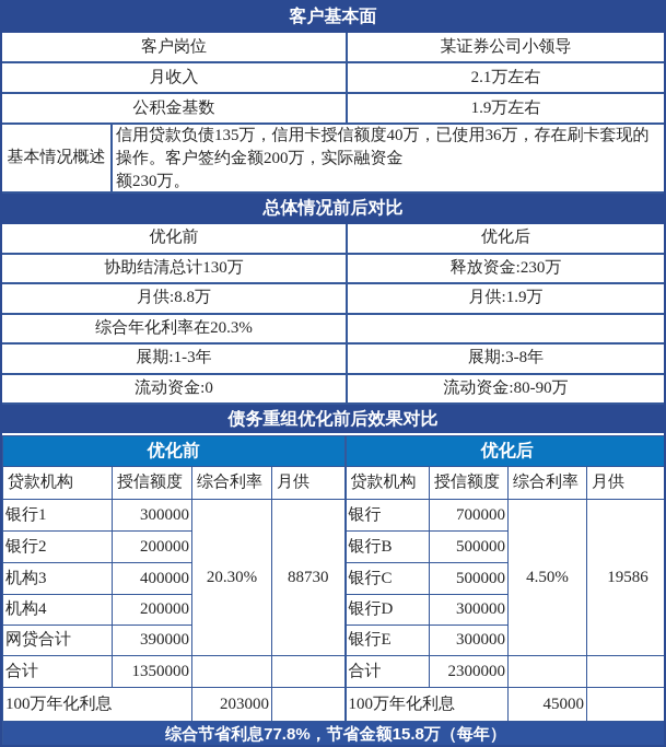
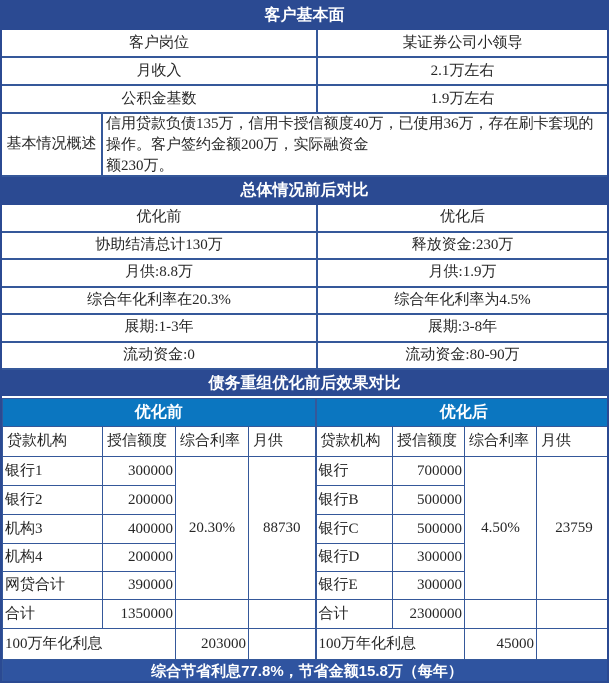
  客户基本面
  客户岗位
  某证券公司小领导
  月收入
  2.1万左右
  公积金基数
  1.9万左右
  基本情况概述
  信用贷款负债135万，信用卡授信额度40万，已使用36万，存在刷卡套现的操作。客户签约金额200万，实际融资金
  额230万。
  总体情况前后对比
  优化前
  优化后
  协助结清总计130万
  释放资金:230万
  月供:8.8万
  月供:1.9万
  综合年化利率在20.3%
+ 综合年化利率为4.5%
  展期:1-3年
  展期:3-8年
  流动资金:0
  流动资金:80-90万
  债务重组优化前后效果对比
  优化前	优化后
  贷款机构	授信额度	综合利率	月供	贷款机构	授信额度	综合利率	月供
- 银行1	300000	20.30%	88730	银行	700000	4.50%	19586
+ 银行1	300000	20.30%	88730	银行	700000	4.50%	23759
  银行2	200000	银行B	500000
  机构3	400000	银行C	500000
  机构4	200000	银行D	300000
  网贷合计	390000	银行E	300000
  合计	1350000			合计	2300000
  100万年化利息	203000		100万年化利息	45000
  综合节省利息77.8%，节省金额15.8万（每年）
